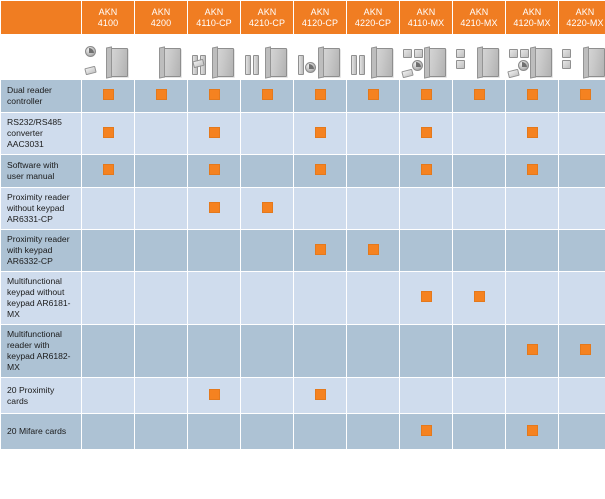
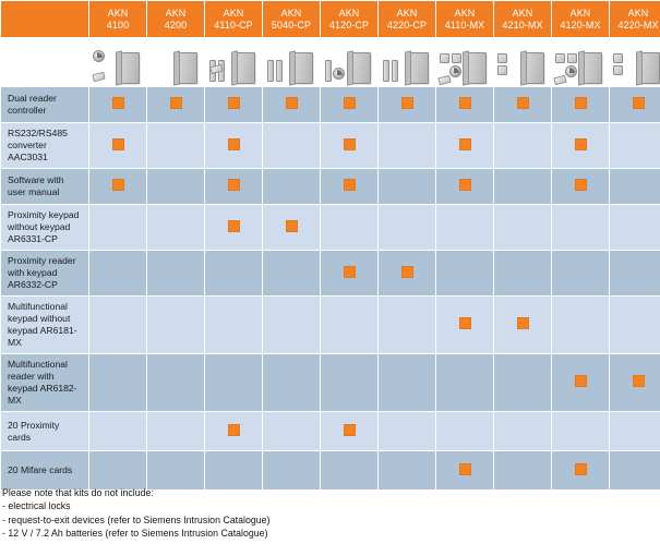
- 	AKN 4100	AKN 4200	AKN 4110-CP	AKN 4210-CP	AKN 4120-CP	AKN 4220-CP	AKN 4110-MX	AKN 4210-MX	AKN 4120-MX	AKN 4220-MX
+ 	AKN 4100	AKN 4200	AKN 4110-CP	AKN 5040-CP	AKN 4120-CP	AKN 4220-CP	AKN 4110-MX	AKN 4210-MX	AKN 4120-MX	AKN 4220-MX
  Dual reader controller
  RS232/RS485 converter AAC3031
  Software with user manual
- Proximity reader without keypad AR6331-CP
+ Proximity keypad without keypad AR6331-CP
  Proximity reader with keypad AR6332-CP
  Multifunctional keypad without keypad AR6181-MX
  Multifunctional reader with keypad AR6182-MX
  20 Proximity cards
  20 Mifare cards
+ Please note that kits do not include:
+ - electrical locks
+ - request-to-exit devices (refer to Siemens Intrusion Catalogue)
+ - 12 V / 7.2 Ah batteries (refer to Siemens Intrusion Catalogue)
